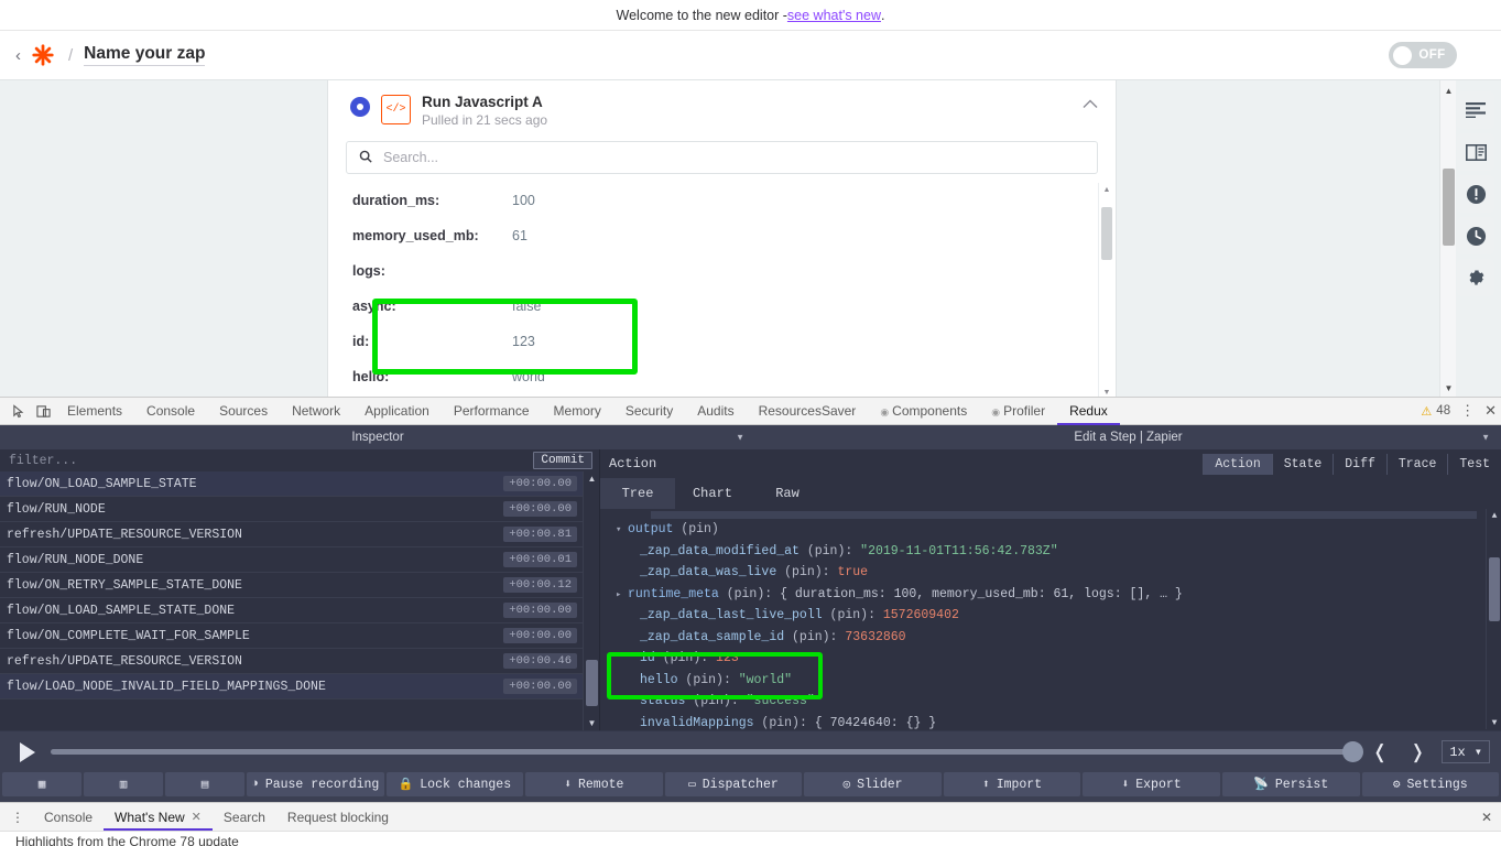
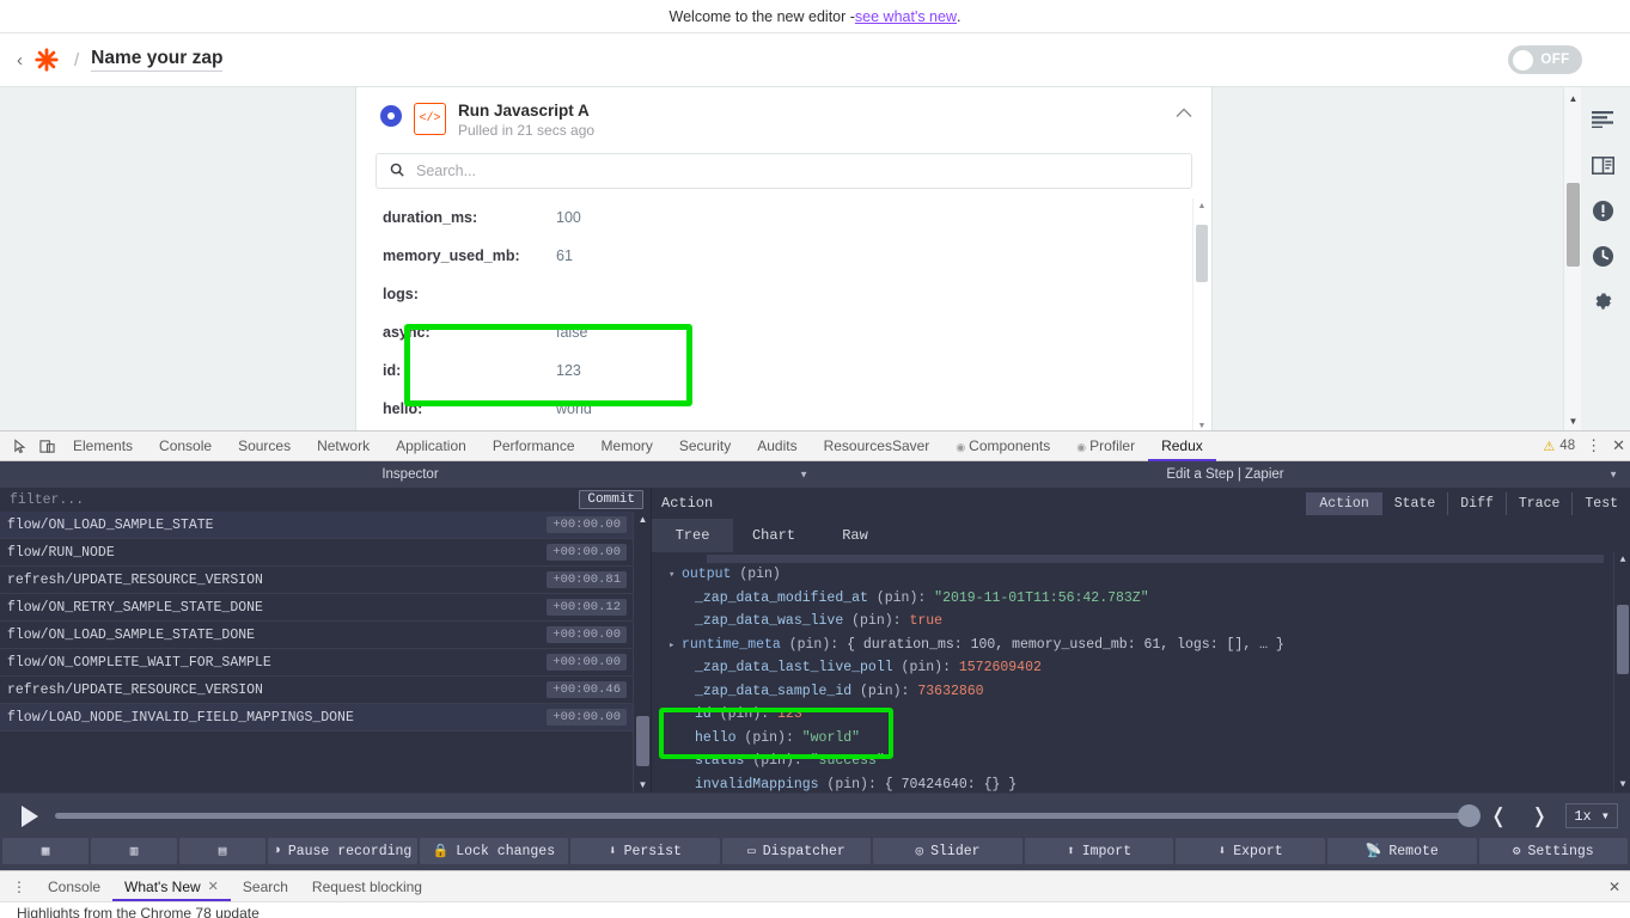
  Welcome to the new editor -
  see what's new
  .
  ‹
  /
  Name your zap
  OFF
  </>
  Run Javascript A
  Pulled in 21 secs ago
  Search...
  duration_ms:
  100
  memory_used_mb:
  61
  logs:
  async:
  false
  id:
  123
  hello:
  world
  ▲
  ▼
  Elements
  Console
  Sources
  Network
  Application
  Performance
  Memory
  Security
  Audits
  ResourcesSaver
  ◉ Components
  ◉ Profiler
  Redux
  ⚠
  48
  ⋮
  ✕
  Inspector
  ▼
  Edit a Step | Zapier
  ▼
  filter...
  Commit
  flow/ON_LOAD_SAMPLE_STATE
  +00:00.00
  flow/RUN_NODE
  +00:00.00
  refresh/UPDATE_RESOURCE_VERSION
  +00:00.81
- flow/RUN_NODE_DONE
- +00:00.01
  flow/ON_RETRY_SAMPLE_STATE_DONE
  +00:00.12
  flow/ON_LOAD_SAMPLE_STATE_DONE
  +00:00.00
  flow/ON_COMPLETE_WAIT_FOR_SAMPLE
  +00:00.00
  refresh/UPDATE_RESOURCE_VERSION
  +00:00.46
  flow/LOAD_NODE_INVALID_FIELD_MAPPINGS_DONE
  +00:00.00
  ▲
  ▼
  Action
  Action
  State
  Diff
  Trace
  Test
  Tree
  Chart
  Raw
  ▾ output (pin)
  _zap_data_modified_at (pin): "2019-11-01T11:56:42.783Z"
  _zap_data_was_live (pin): true
  ▸ runtime_meta (pin): { duration_ms: 100, memory_used_mb: 61, logs: [], … }
  _zap_data_last_live_poll (pin): 1572609402
  _zap_data_sample_id (pin): 73632860
  id (pin): 123
  hello (pin): "world"
  status (pin): "success"
  invalidMappings (pin): { 70424640: {} }
  ▲
  ▼
  ❬
  ❭
  1x
  ▾
  ▦
  ▥
  ▤
  ◑
  Pause recording
  🔒
  Lock changes
  ⬇
- Remote
+ Persist
  ▭
  Dispatcher
  ◎
  Slider
  ⬆
  Import
  ⬇
  Export
  📡
- Persist
+ Remote
  ⚙
  Settings
  ⋮
  Console
  What's New
  ✕
  Search
  Request blocking
  ✕
  Highlights from the Chrome 78 update
